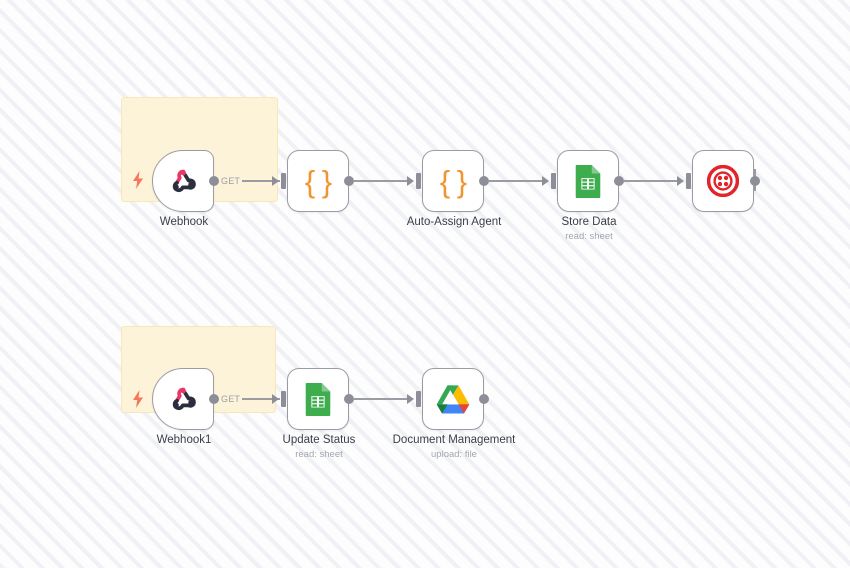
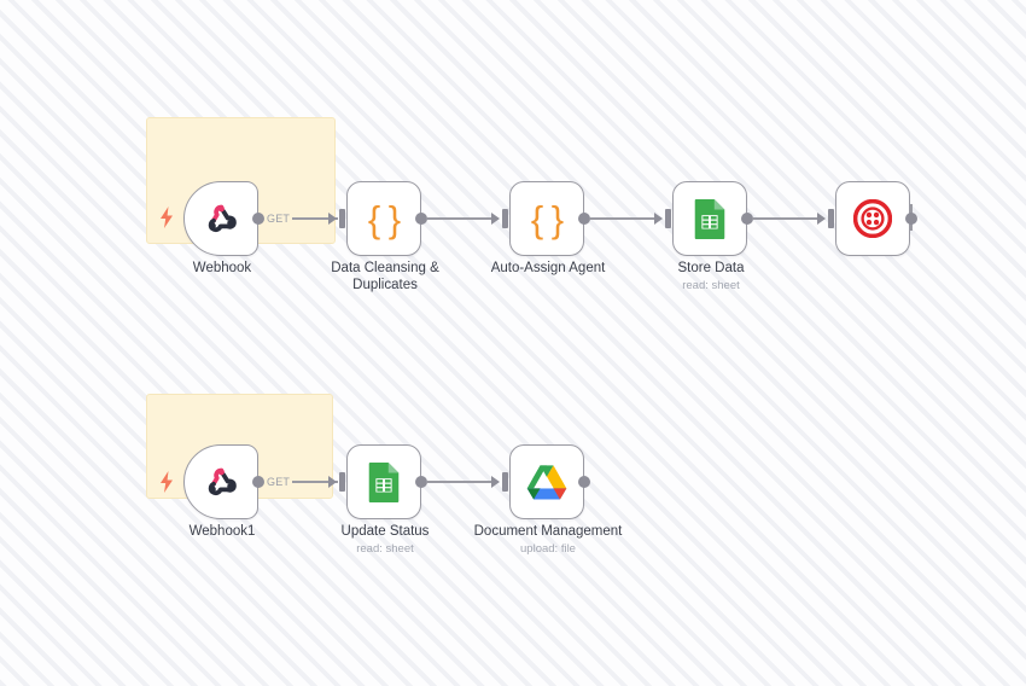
  Webhook
  GET
  { }
+ Data Cleansing &
+ Duplicates
  { }
  Auto-Assign Agent
  Store Data
  read: sheet
  Webhook1
  GET
  Update Status
  read: sheet
  Document Management
  upload: file
